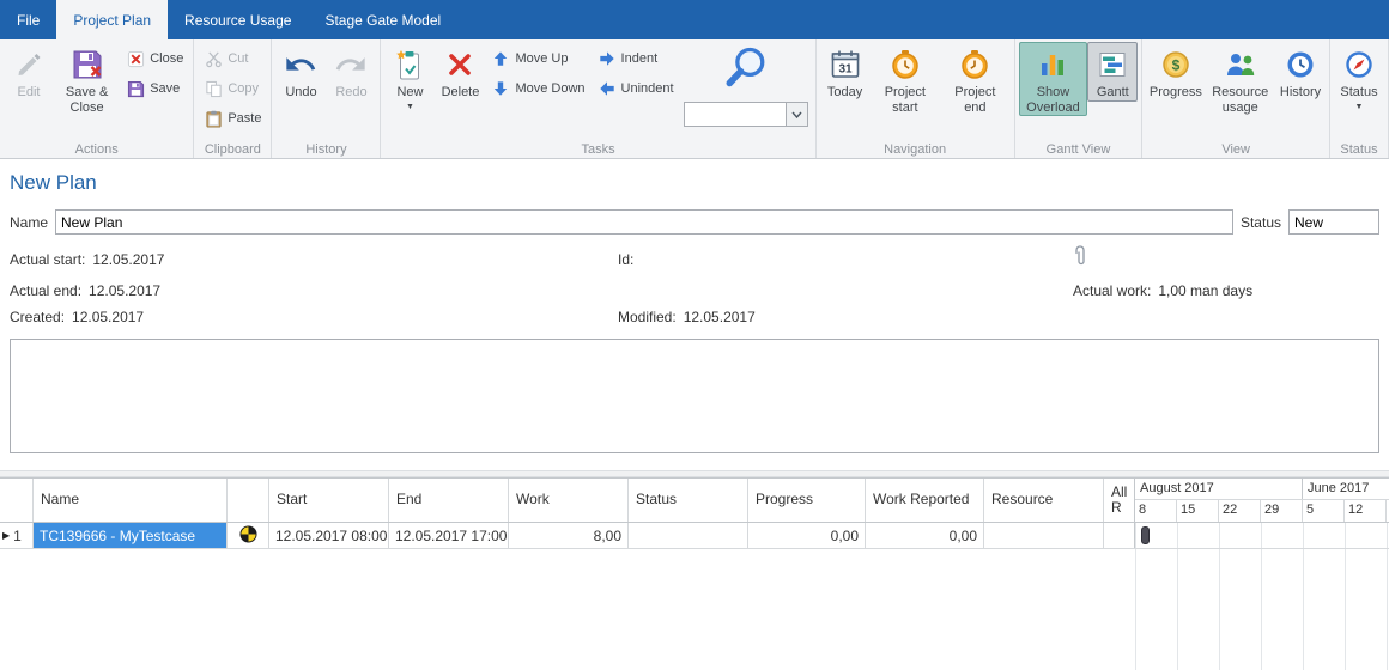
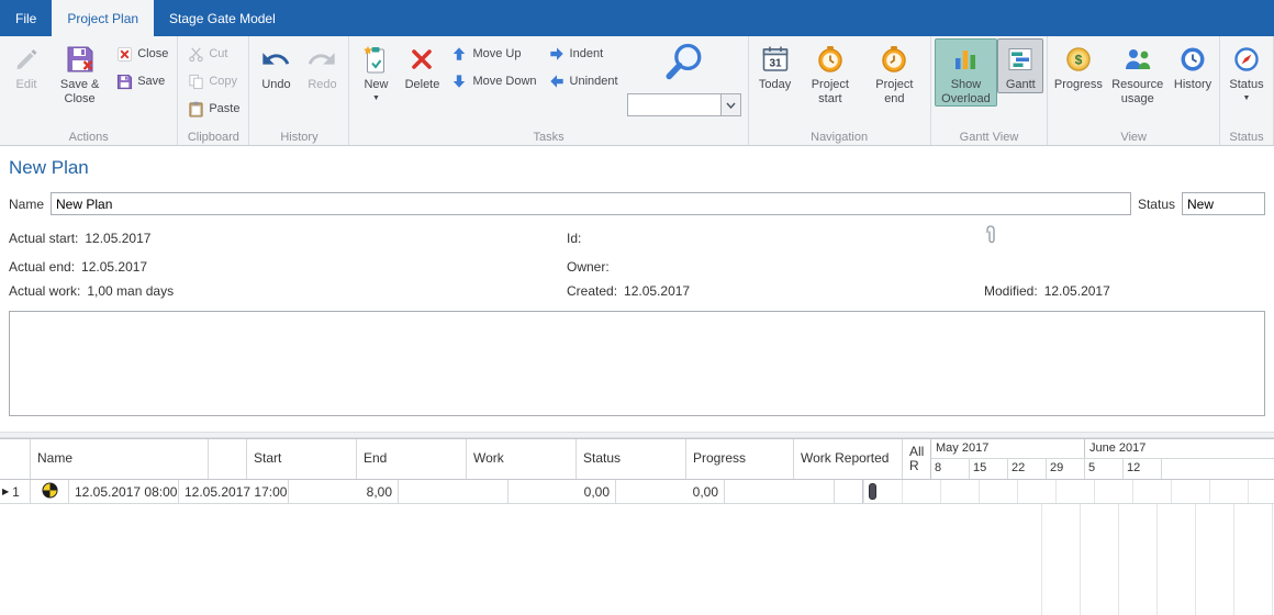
  File
  Project Plan
- Resource Usage
  Stage Gate Model
  Edit
  Save & Close
  Close
  Save
  Actions
  Cut
  Copy
  Paste
  Clipboard
  Undo
  Redo
  History
  New
  Delete
  Move Up
  Move Down
  Indent
  Unindent
  Tasks
  31
  Today
  Project start
  Project end
  Navigation
  Show Overload
  Gantt
  Gantt View
  $
  Progress
  Resource usage
  History
  View
  Status
  Status
  New Plan
  Name
  New Plan
  Status
  New
  Actual start:
  12.05.2017
  Id:
  Actual end:
  12.05.2017
+ Owner:
  Actual work:
  1,00 man days
  Created:
  12.05.2017
  Modified:
  12.05.2017
  Name
  Start
  End
  Work
  Status
  Progress
  Work Reported
- Resource
  All R
- August 2017
+ May 2017
  June 2017
  8
  15
  22
  29
  5
  12
  ▶
  1
- TC139666 - MyTestcase
  12.05.2017 08:00
  12.05.2017 17:00
  8,00
  0,00
  0,00
